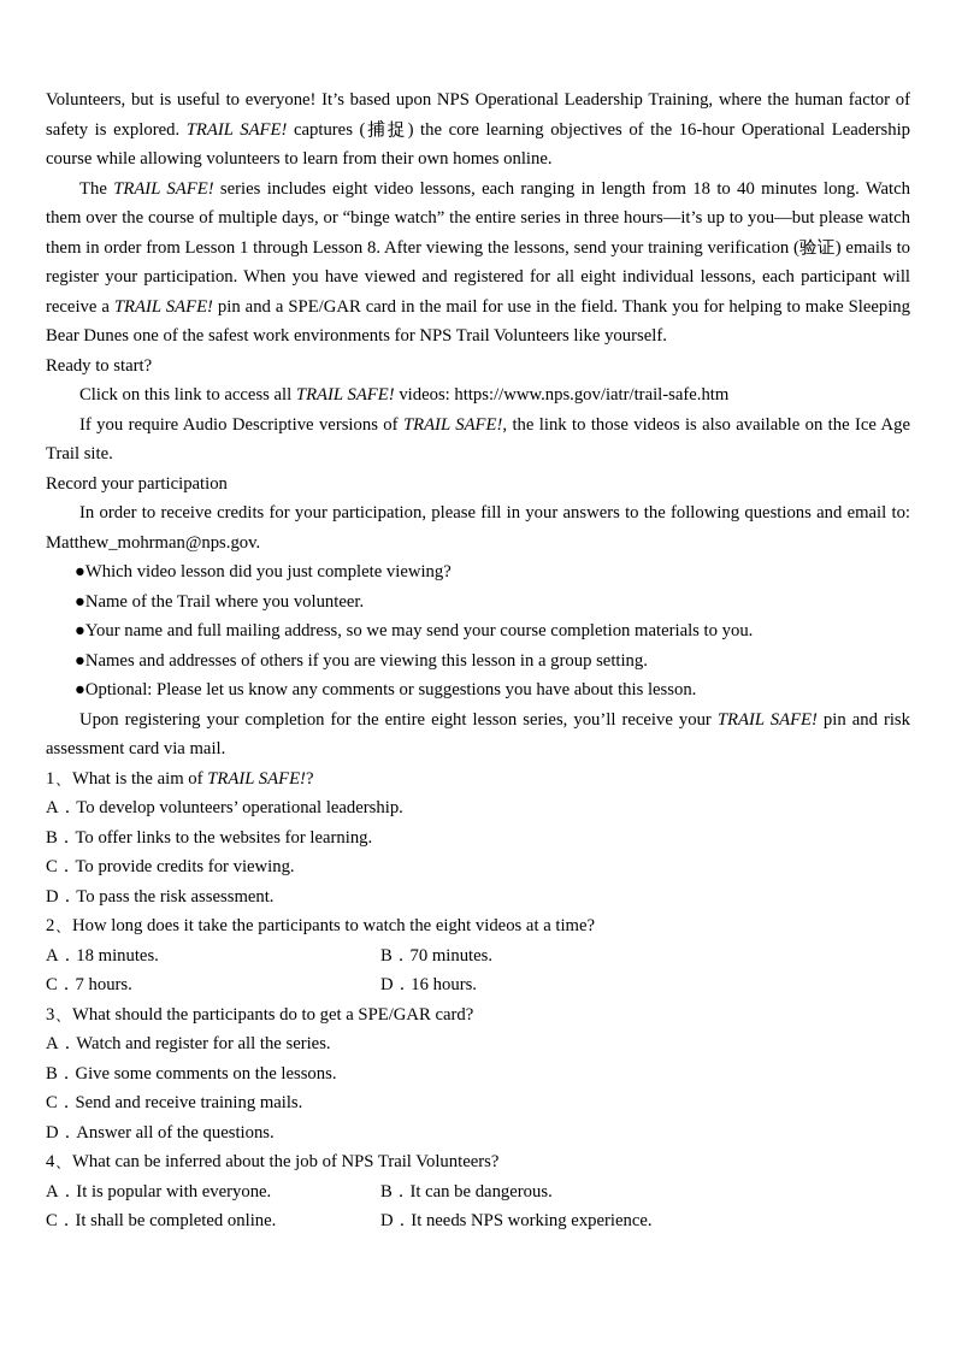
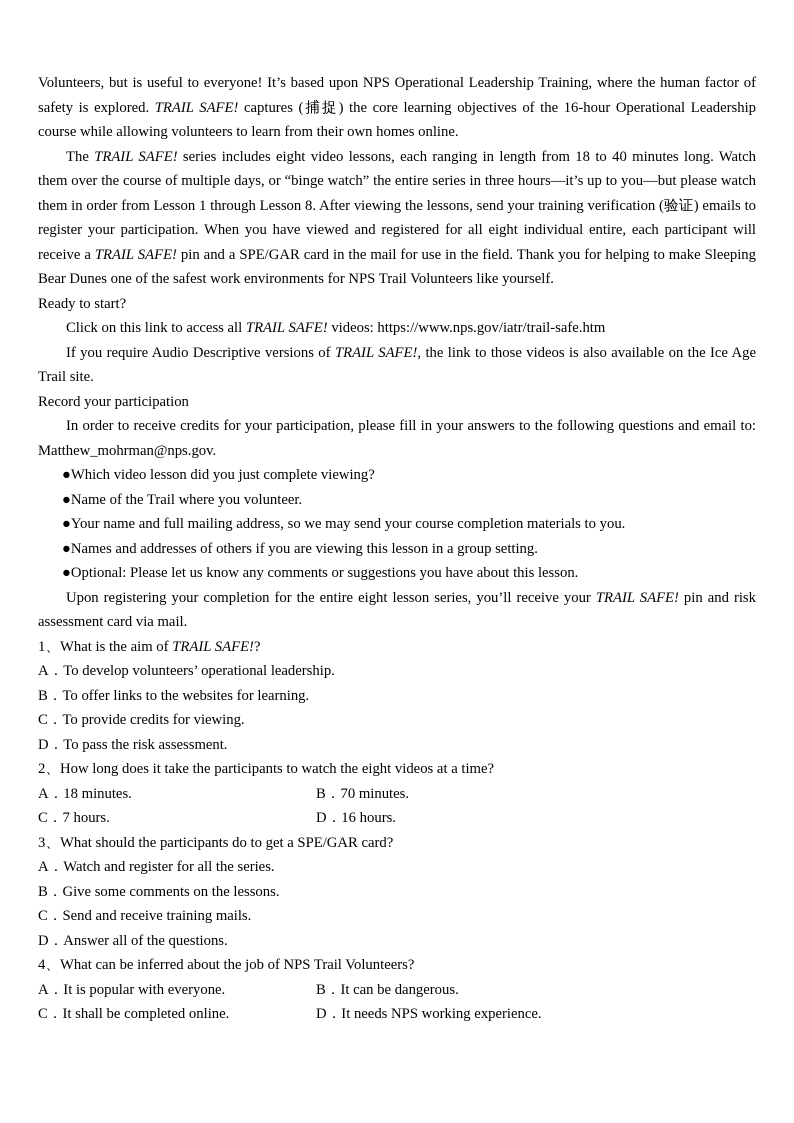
  Volunteers, but is useful to everyone! It’s based upon NPS Operational Leadership Training, where the human factor of safety is explored. TRAIL SAFE! captures (捕捉) the core learning objectives of the 16-hour Operational Leadership course while allowing volunteers to learn from their own homes online.
- The TRAIL SAFE! series includes eight video lessons, each ranging in length from 18 to 40 minutes long. Watch them over the course of multiple days, or “binge watch” the entire series in three hours—it’s up to you—but please watch them in order from Lesson 1 through Lesson 8. After viewing the lessons, send your training verification (验证) emails to register your participation. When you have viewed and registered for all eight individual lessons, each participant will receive a TRAIL SAFE! pin and a SPE/GAR card in the mail for use in the field. Thank you for helping to make Sleeping Bear Dunes one of the safest work environments for NPS Trail Volunteers like yourself.
+ The TRAIL SAFE! series includes eight video lessons, each ranging in length from 18 to 40 minutes long. Watch them over the course of multiple days, or “binge watch” the entire series in three hours—it’s up to you—but please watch them in order from Lesson 1 through Lesson 8. After viewing the lessons, send your training verification (验证) emails to register your participation. When you have viewed and registered for all eight individual entire, each participant will receive a TRAIL SAFE! pin and a SPE/GAR card in the mail for use in the field. Thank you for helping to make Sleeping Bear Dunes one of the safest work environments for NPS Trail Volunteers like yourself.
  Ready to start?
  Click on this link to access all TRAIL SAFE! videos: https://www.nps.gov/iatr/trail-safe.htm
  If you require Audio Descriptive versions of TRAIL SAFE!, the link to those videos is also available on the Ice Age Trail site.
  Record your participation
  In order to receive credits for your participation, please fill in your answers to the following questions and email to: Matthew_mohrman@nps.gov.
  ●Which video lesson did you just complete viewing?
  ●Name of the Trail where you volunteer.
  ●Your name and full mailing address, so we may send your course completion materials to you.
  ●Names and addresses of others if you are viewing this lesson in a group setting.
  ●Optional: Please let us know any comments or suggestions you have about this lesson.
  Upon registering your completion for the entire eight lesson series, you’ll receive your TRAIL SAFE! pin and risk assessment card via mail.
  1、What is the aim of TRAIL SAFE!?
  A．To develop volunteers’ operational leadership.
  B．To offer links to the websites for learning.
  C．To provide credits for viewing.
  D．To pass the risk assessment.
  2、How long does it take the participants to watch the eight videos at a time?
  A．18 minutes.
  B．70 minutes.
  C．7 hours.
  D．16 hours.
  3、What should the participants do to get a SPE/GAR card?
  A．Watch and register for all the series.
  B．Give some comments on the lessons.
  C．Send and receive training mails.
  D．Answer all of the questions.
  4、What can be inferred about the job of NPS Trail Volunteers?
  A．It is popular with everyone.
  B．It can be dangerous.
  C．It shall be completed online.
  D．It needs NPS working experience.
